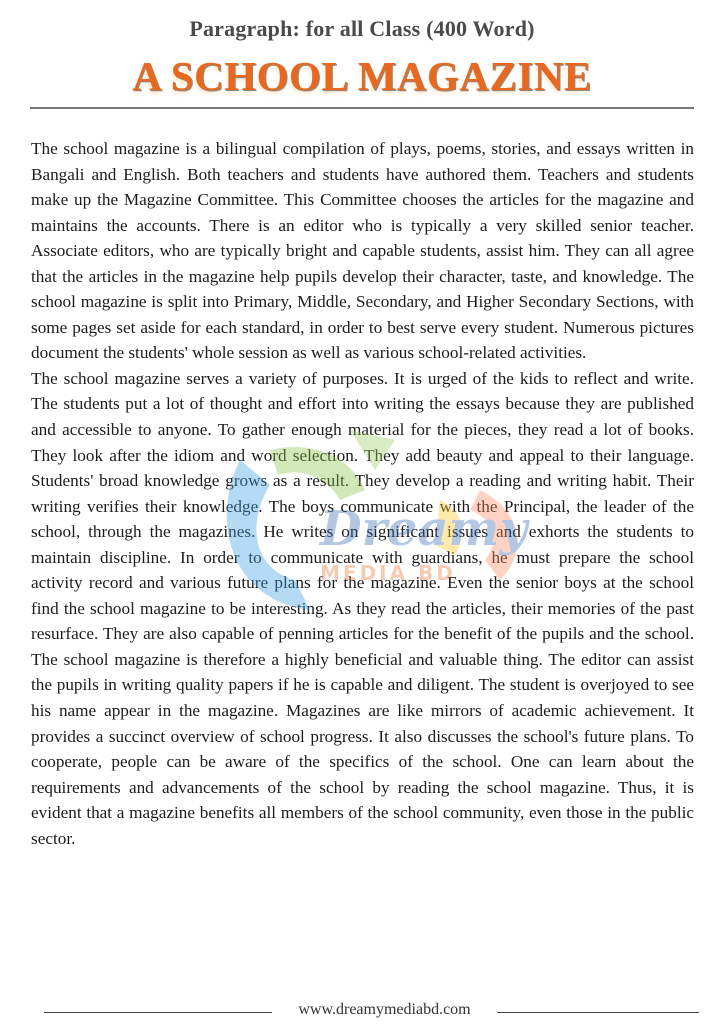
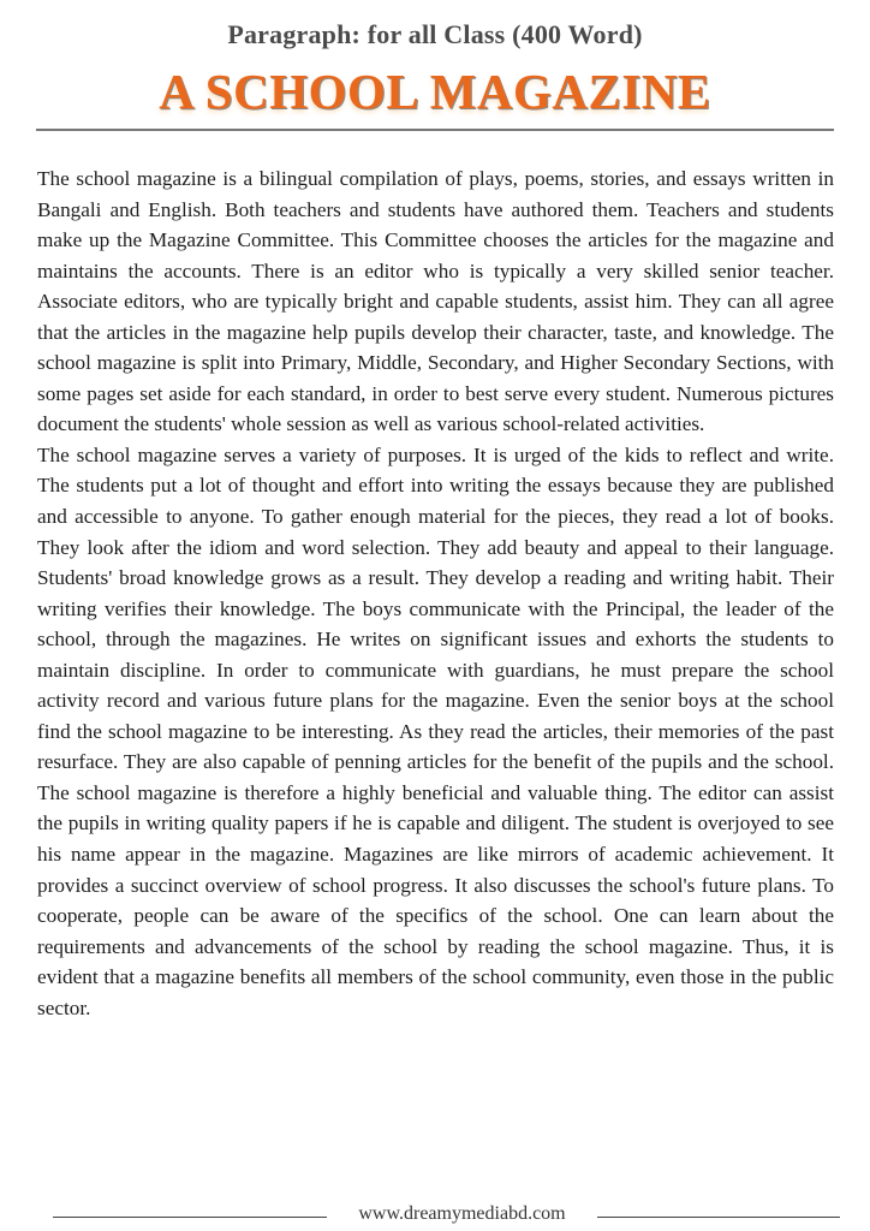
  Paragraph: for all Class (400 Word)
  A SCHOOL MAGAZINE
  The school magazine is a bilingual compilation of plays, poems, stories, and essays written in Bangali and English. Both teachers and students have authored them. Teachers and students make up the Magazine Committee. This Committee chooses the articles for the magazine and maintains the accounts. There is an editor who is typically a very skilled senior teacher. Associate editors, who are typically bright and capable students, assist him. They can all agree that the articles in the magazine help pupils develop their character, taste, and knowledge. The school magazine is split into Primary, Middle, Secondary, and Higher Secondary Sections, with some pages set aside for each standard, in order to best serve every student. Numerous pictures document the students' whole session as well as various school-related activities.
  The school magazine serves a variety of purposes. It is urged of the kids to reflect and write. The students put a lot of thought and effort into writing the essays because they are published and accessible to anyone. To gather enough material for the pieces, they read a lot of books. They look after the idiom and word selection. They add beauty and appeal to their language. Students' broad knowledge grows as a result. They develop a reading and writing habit. Their writing verifies their knowledge. The boys communicate with the Principal, the leader of the school, through the magazines. He writes on significant issues and exhorts the students to maintain discipline. In order to communicate with guardians, he must prepare the school activity record and various future plans for the magazine. Even the senior boys at the school find the school magazine to be interesting. As they read the articles, their memories of the past resurface. They are also capable of penning articles for the benefit of the pupils and the school. The school magazine is therefore a highly beneficial and valuable thing. The editor can assist the pupils in writing quality papers if he is capable and diligent. The student is overjoyed to see his name appear in the magazine. Magazines are like mirrors of academic achievement. It provides a succinct overview of school progress. It also discusses the school's future plans. To cooperate, people can be aware of the specifics of the school. One can learn about the requirements and advancements of the school by reading the school magazine. Thus, it is evident that a magazine benefits all members of the school community, even those in the public sector.
- Dreamy
- MEDIA BD
  www.dreamymediabd.com
